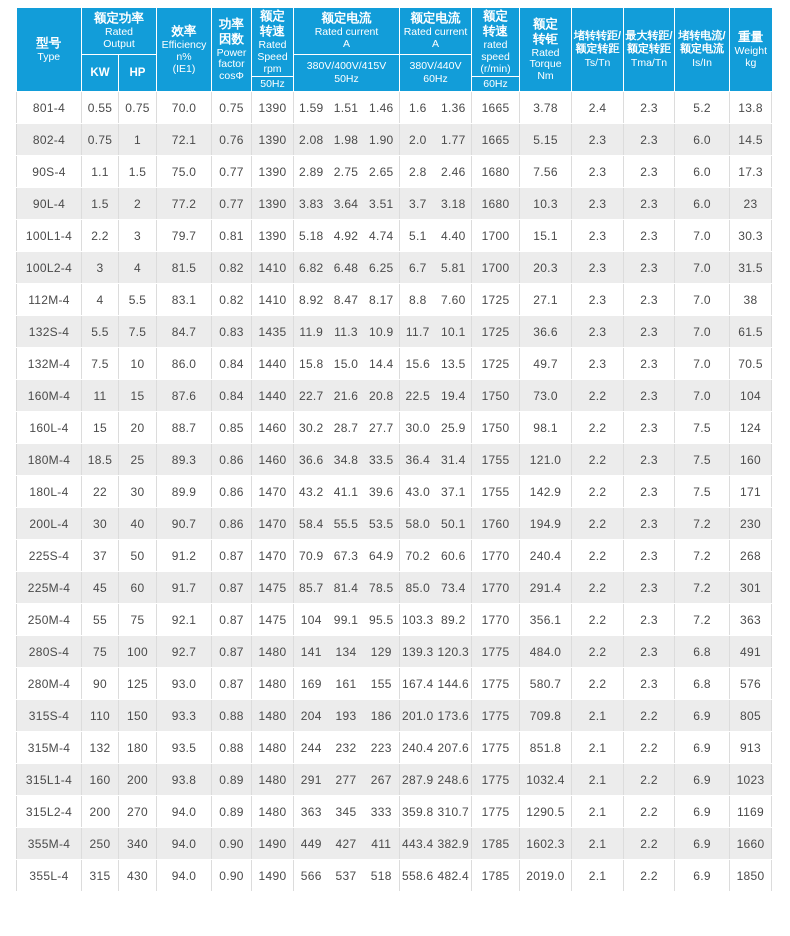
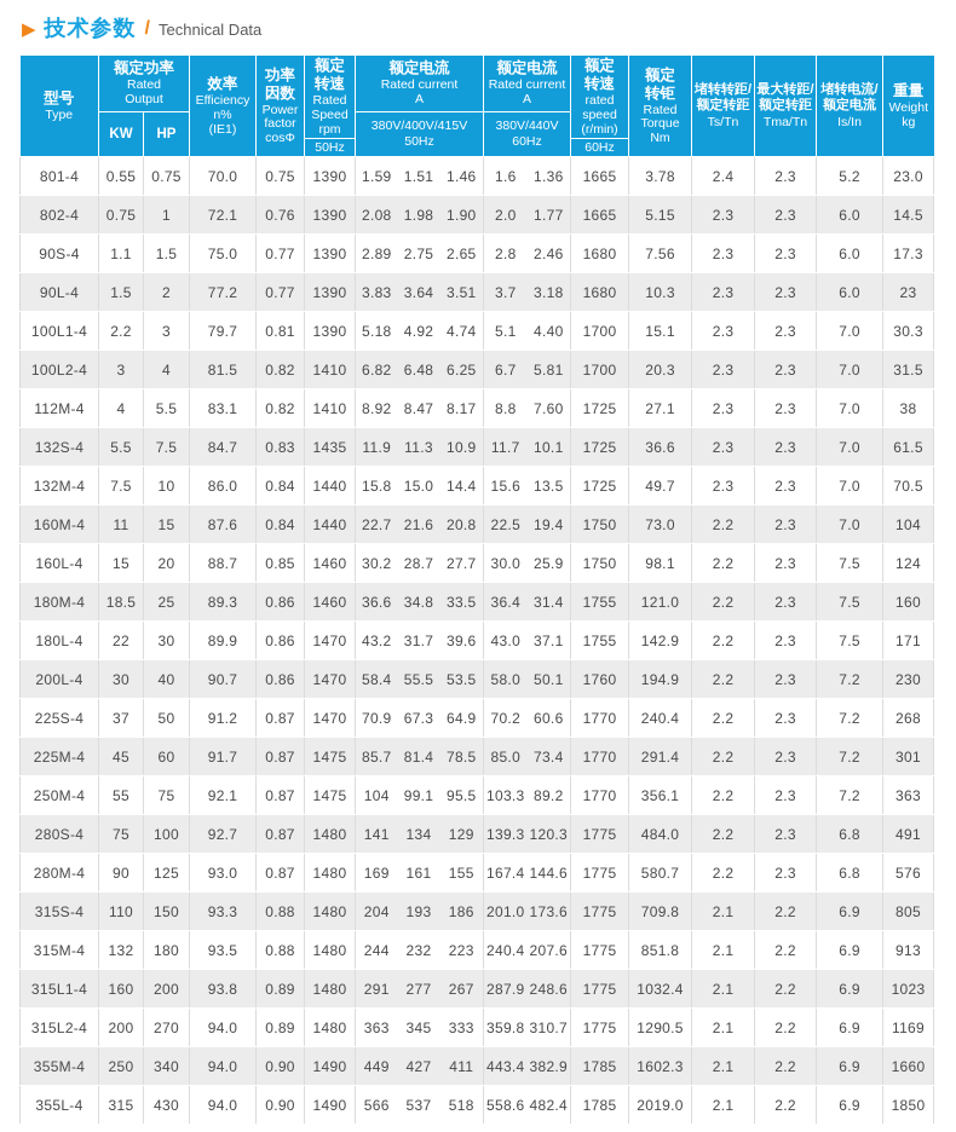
+ ▶
+ 技术参数
+ /
+ Technical Data
  型号 Type	额定功率 Rated Output	效率 Efficiency n% (IE1)	功率 因数 Power factor cosΦ	额定 转速 Rated Speed rpm	额定电流 Rated current A	额定电流 Rated current A	额定 转速 rated speed (r/min)	额定 转钜 Rated Torque Nm	堵转转距/ 额定转距 Ts/Tn	最大转距/ 额定转距 Tma/Tn	堵转电流/ 额定电流 Is/In	重量 Weight kg
  KW	HP	380V/400V/415V 50Hz	380V/440V 60Hz
  50Hz	60Hz
- 801-4	0.55	0.75	70.0	0.75	1390	1.59	1.51	1.46	1.6	1.36	1665	3.78	2.4	2.3	5.2	13.8
+ 801-4	0.55	0.75	70.0	0.75	1390	1.59	1.51	1.46	1.6	1.36	1665	3.78	2.4	2.3	5.2	23.0
  802-4	0.75	1	72.1	0.76	1390	2.08	1.98	1.90	2.0	1.77	1665	5.15	2.3	2.3	6.0	14.5
  90S-4	1.1	1.5	75.0	0.77	1390	2.89	2.75	2.65	2.8	2.46	1680	7.56	2.3	2.3	6.0	17.3
  90L-4	1.5	2	77.2	0.77	1390	3.83	3.64	3.51	3.7	3.18	1680	10.3	2.3	2.3	6.0	23
  100L1-4	2.2	3	79.7	0.81	1390	5.18	4.92	4.74	5.1	4.40	1700	15.1	2.3	2.3	7.0	30.3
  100L2-4	3	4	81.5	0.82	1410	6.82	6.48	6.25	6.7	5.81	1700	20.3	2.3	2.3	7.0	31.5
  112M-4	4	5.5	83.1	0.82	1410	8.92	8.47	8.17	8.8	7.60	1725	27.1	2.3	2.3	7.0	38
  132S-4	5.5	7.5	84.7	0.83	1435	11.9	11.3	10.9	11.7	10.1	1725	36.6	2.3	2.3	7.0	61.5
  132M-4	7.5	10	86.0	0.84	1440	15.8	15.0	14.4	15.6	13.5	1725	49.7	2.3	2.3	7.0	70.5
  160M-4	11	15	87.6	0.84	1440	22.7	21.6	20.8	22.5	19.4	1750	73.0	2.2	2.3	7.0	104
  160L-4	15	20	88.7	0.85	1460	30.2	28.7	27.7	30.0	25.9	1750	98.1	2.2	2.3	7.5	124
  180M-4	18.5	25	89.3	0.86	1460	36.6	34.8	33.5	36.4	31.4	1755	121.0	2.2	2.3	7.5	160
- 180L-4	22	30	89.9	0.86	1470	43.2	41.1	39.6	43.0	37.1	1755	142.9	2.2	2.3	7.5	171
+ 180L-4	22	30	89.9	0.86	1470	43.2	31.7	39.6	43.0	37.1	1755	142.9	2.2	2.3	7.5	171
  200L-4	30	40	90.7	0.86	1470	58.4	55.5	53.5	58.0	50.1	1760	194.9	2.2	2.3	7.2	230
  225S-4	37	50	91.2	0.87	1470	70.9	67.3	64.9	70.2	60.6	1770	240.4	2.2	2.3	7.2	268
  225M-4	45	60	91.7	0.87	1475	85.7	81.4	78.5	85.0	73.4	1770	291.4	2.2	2.3	7.2	301
  250M-4	55	75	92.1	0.87	1475	104	99.1	95.5	103.3	89.2	1770	356.1	2.2	2.3	7.2	363
  280S-4	75	100	92.7	0.87	1480	141	134	129	139.3	120.3	1775	484.0	2.2	2.3	6.8	491
  280M-4	90	125	93.0	0.87	1480	169	161	155	167.4	144.6	1775	580.7	2.2	2.3	6.8	576
  315S-4	110	150	93.3	0.88	1480	204	193	186	201.0	173.6	1775	709.8	2.1	2.2	6.9	805
  315M-4	132	180	93.5	0.88	1480	244	232	223	240.4	207.6	1775	851.8	2.1	2.2	6.9	913
  315L1-4	160	200	93.8	0.89	1480	291	277	267	287.9	248.6	1775	1032.4	2.1	2.2	6.9	1023
  315L2-4	200	270	94.0	0.89	1480	363	345	333	359.8	310.7	1775	1290.5	2.1	2.2	6.9	1169
  355M-4	250	340	94.0	0.90	1490	449	427	411	443.4	382.9	1785	1602.3	2.1	2.2	6.9	1660
  355L-4	315	430	94.0	0.90	1490	566	537	518	558.6	482.4	1785	2019.0	2.1	2.2	6.9	1850
